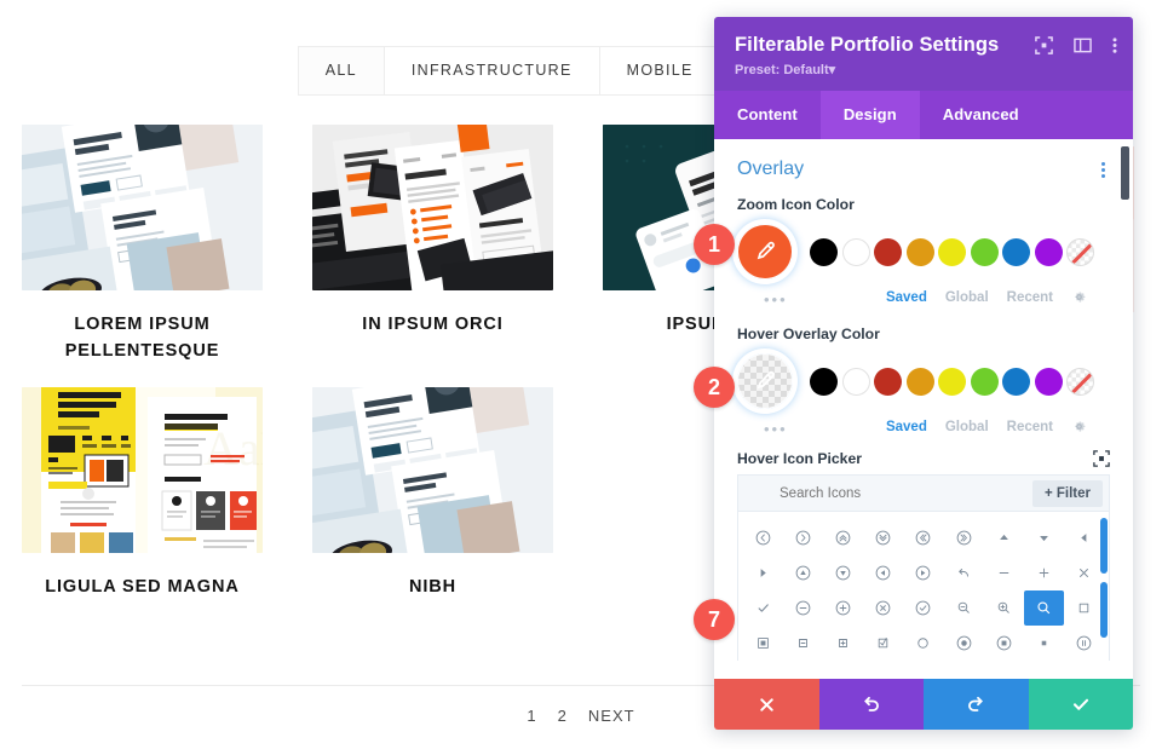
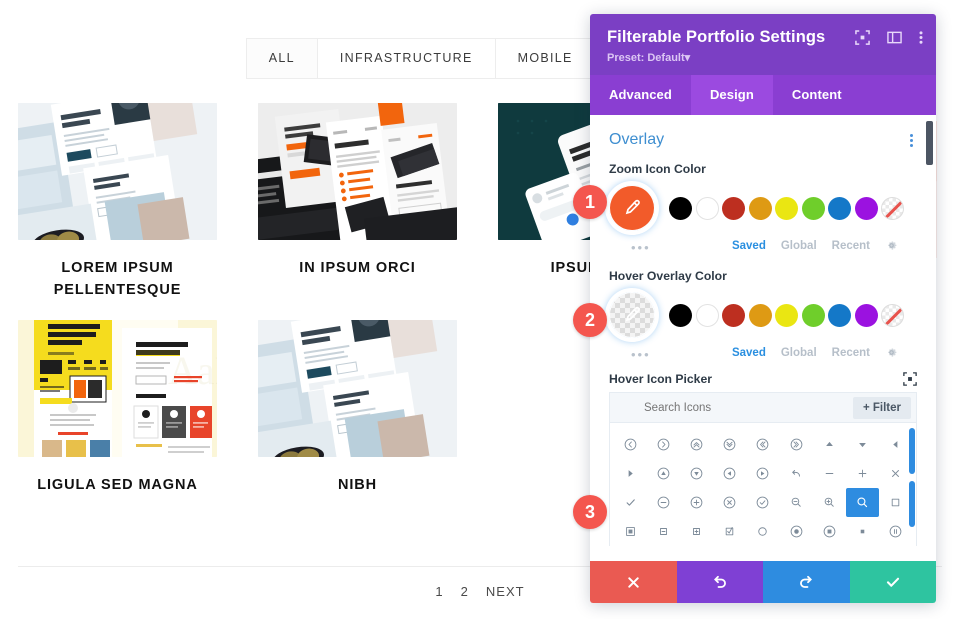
  ALL
  INFRASTRUCTURE
  MOBILE
  LOREM IPSUM PELLENTESQUE
  IN IPSUM ORCI
  LIGULA SED MAGNA
  NIBH
  1
  2
  NEXT
  1
  2
- 7
+ 3
  Filterable Portfolio Settings
  Preset: Default▾
- Content
+ Advanced
  Design
- Advanced
+ Content
  Overlay
  Zoom Icon Color
  •••
  Saved
  Global
  Recent
  Hover Overlay Color
  •••
  Saved
  Global
  Recent
  Hover Icon Picker
  Search Icons
  + Filter
